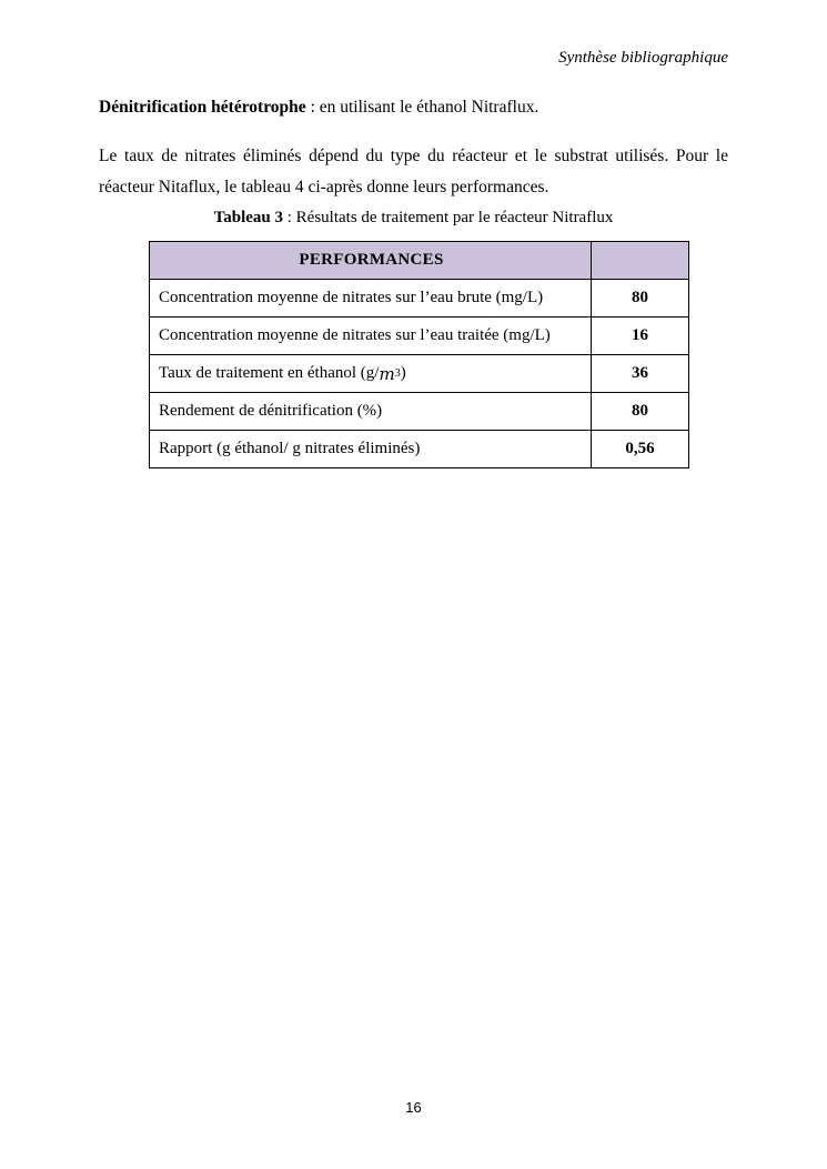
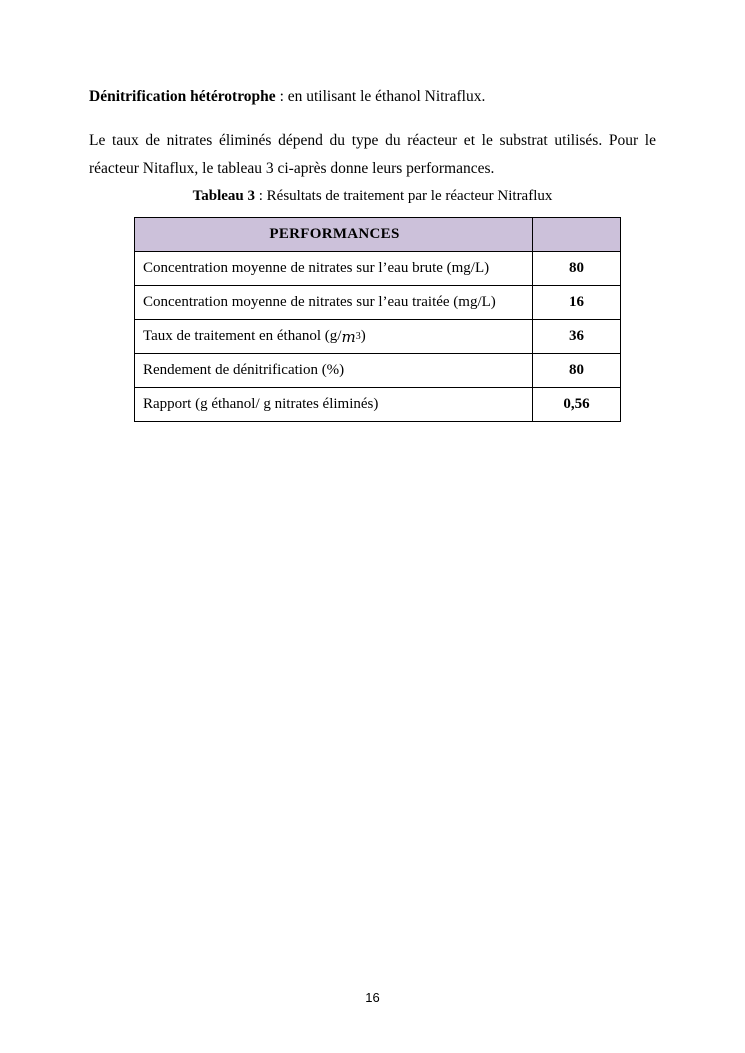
- Synthèse bibliographique
  Dénitrification hétérotrophe : en utilisant le éthanol Nitraflux.
- Le taux de nitrates éliminés dépend du type du réacteur et le substrat utilisés. Pour le réacteur Nitaflux, le tableau 4 ci-après donne leurs performances.
+ Le taux de nitrates éliminés dépend du type du réacteur et le substrat utilisés. Pour le réacteur Nitaflux, le tableau 3 ci-après donne leurs performances.
  Tableau 3 : Résultats de traitement par le réacteur Nitraflux
  PERFORMANCES
  Concentration moyenne de nitrates sur l’eau brute (mg/L)
  80
  Concentration moyenne de nitrates sur l’eau traitée (mg/L)
  16
  Taux de traitement en éthanol (g/
  m
  3
  )
  36
  Rendement de dénitrification (%)
  80
  Rapport (g éthanol/ g nitrates éliminés)
  0,56
  16
